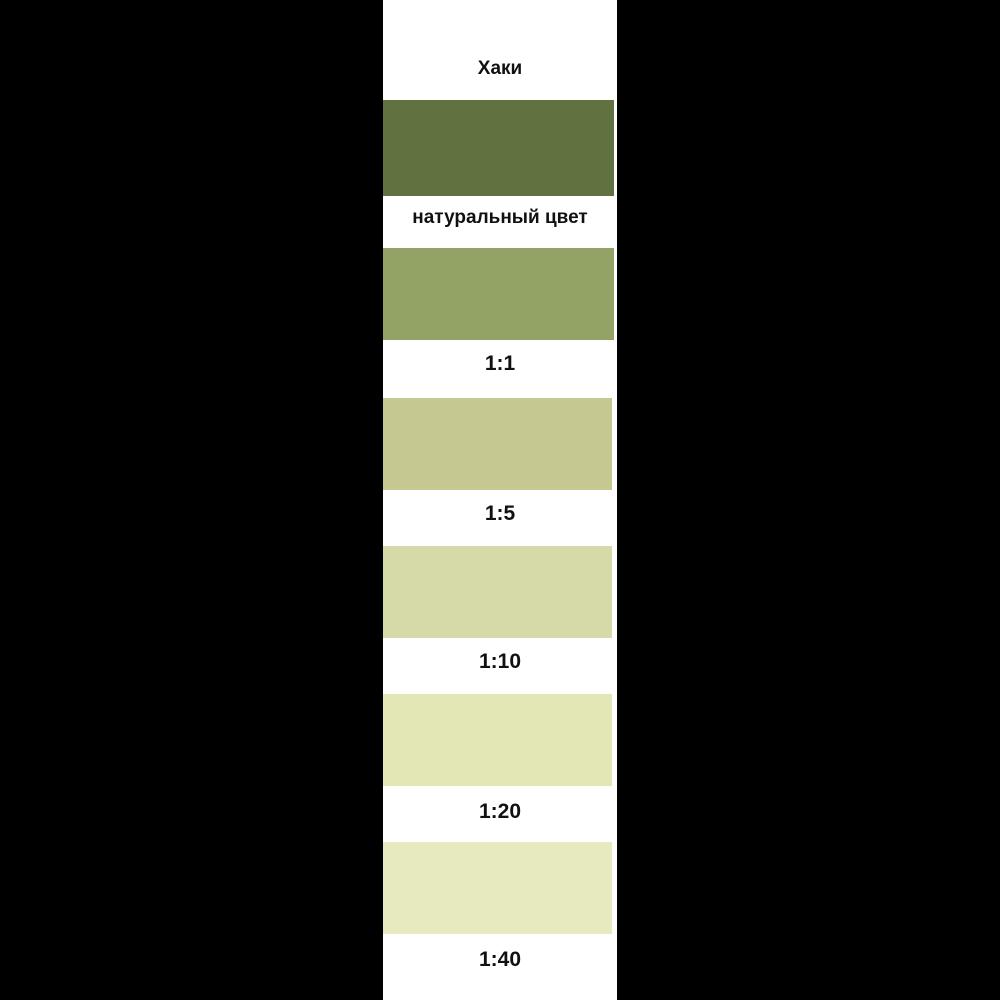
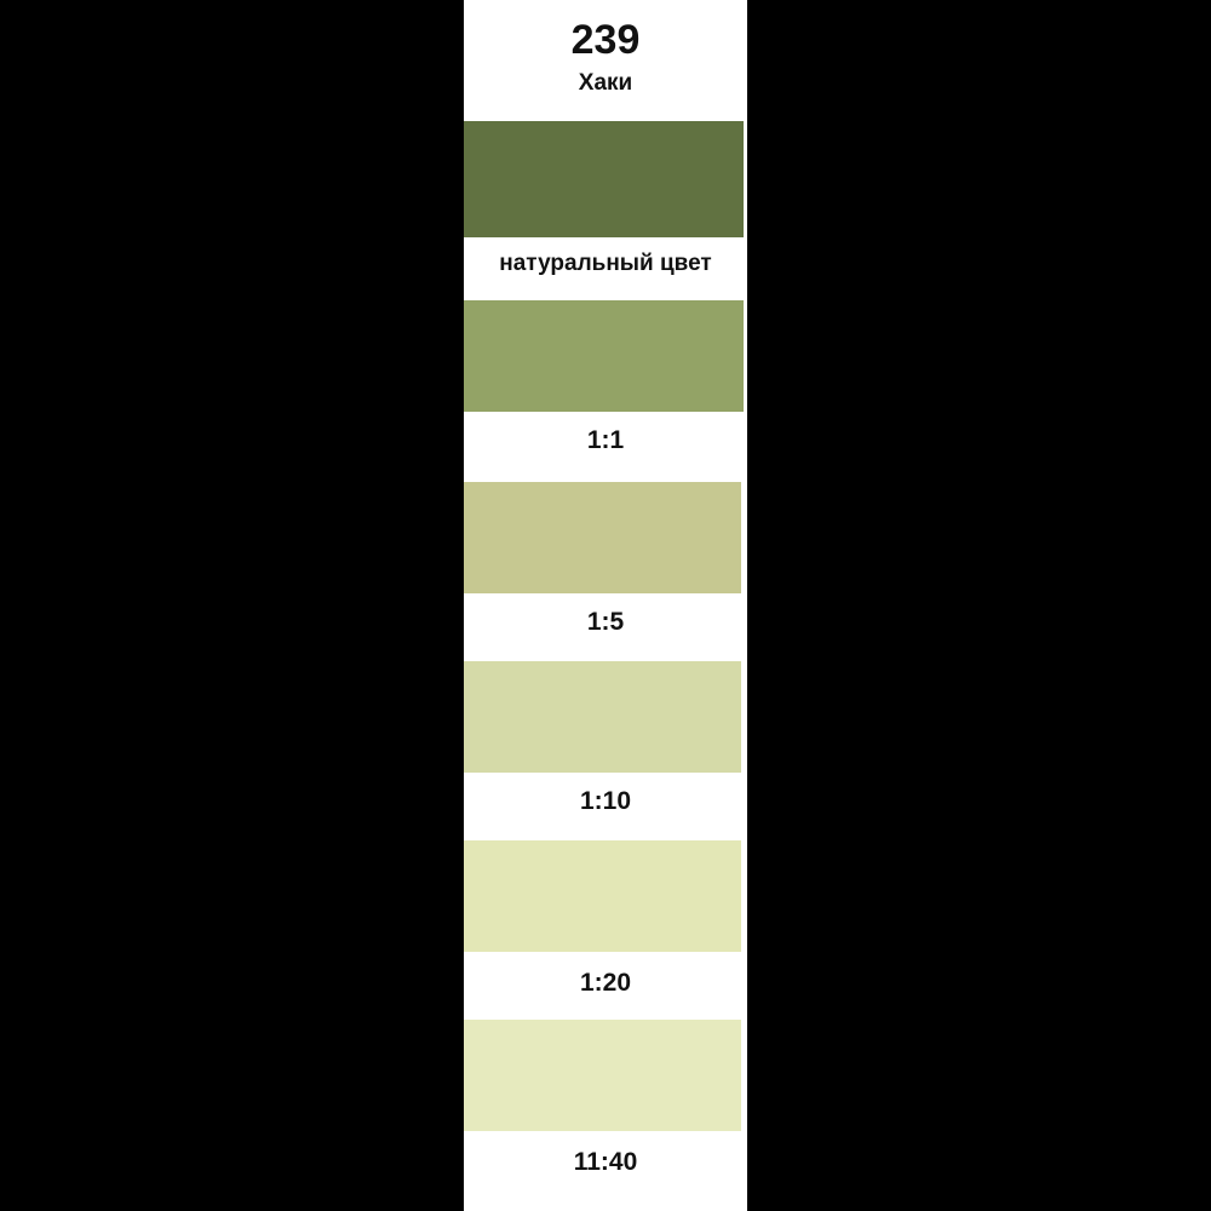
+ 239
  Хаки
  натуральный цвет
  1:1
  1:5
  1:10
  1:20
- 1:40
+ 11:40
